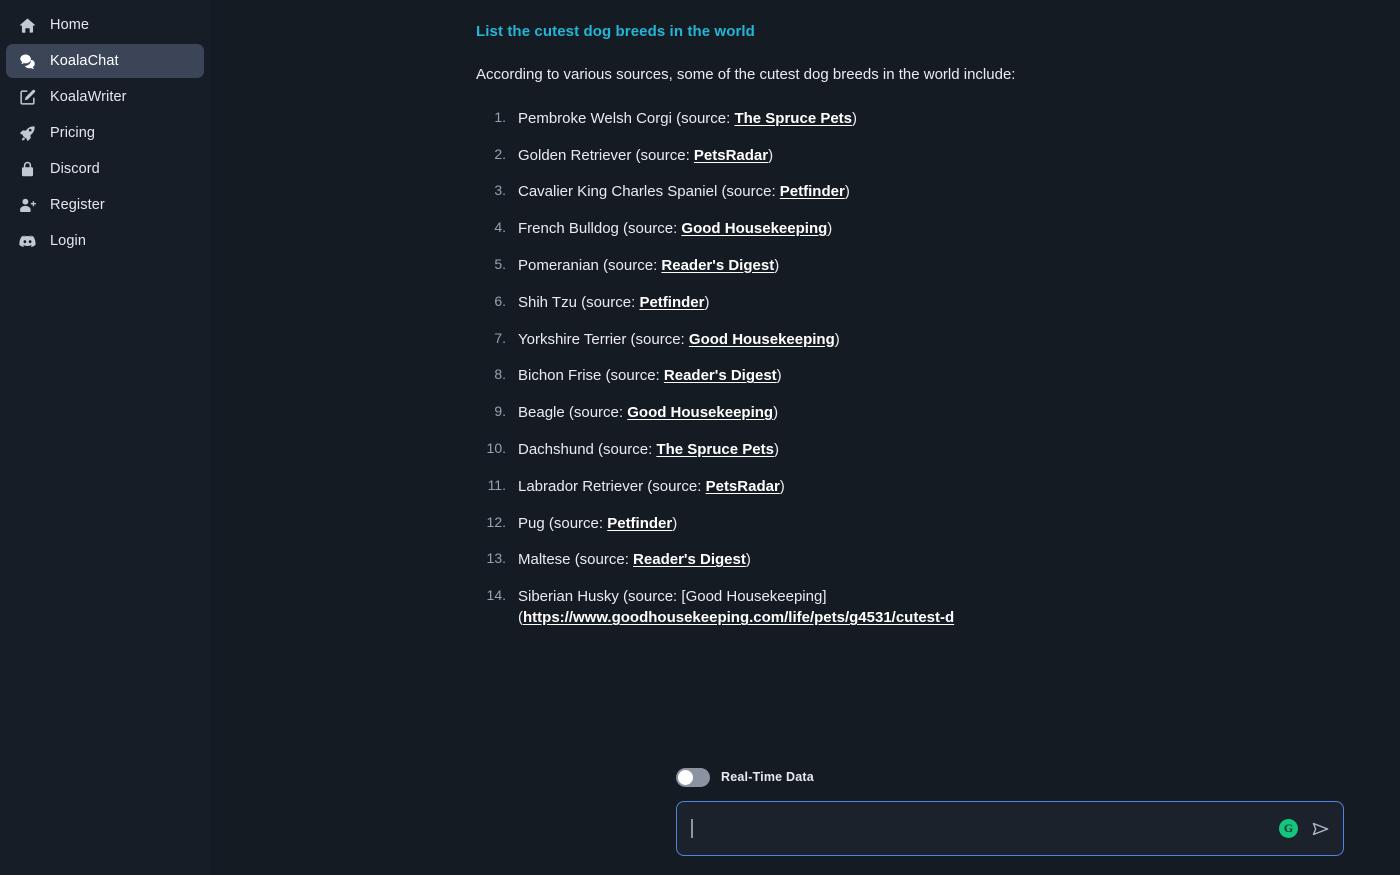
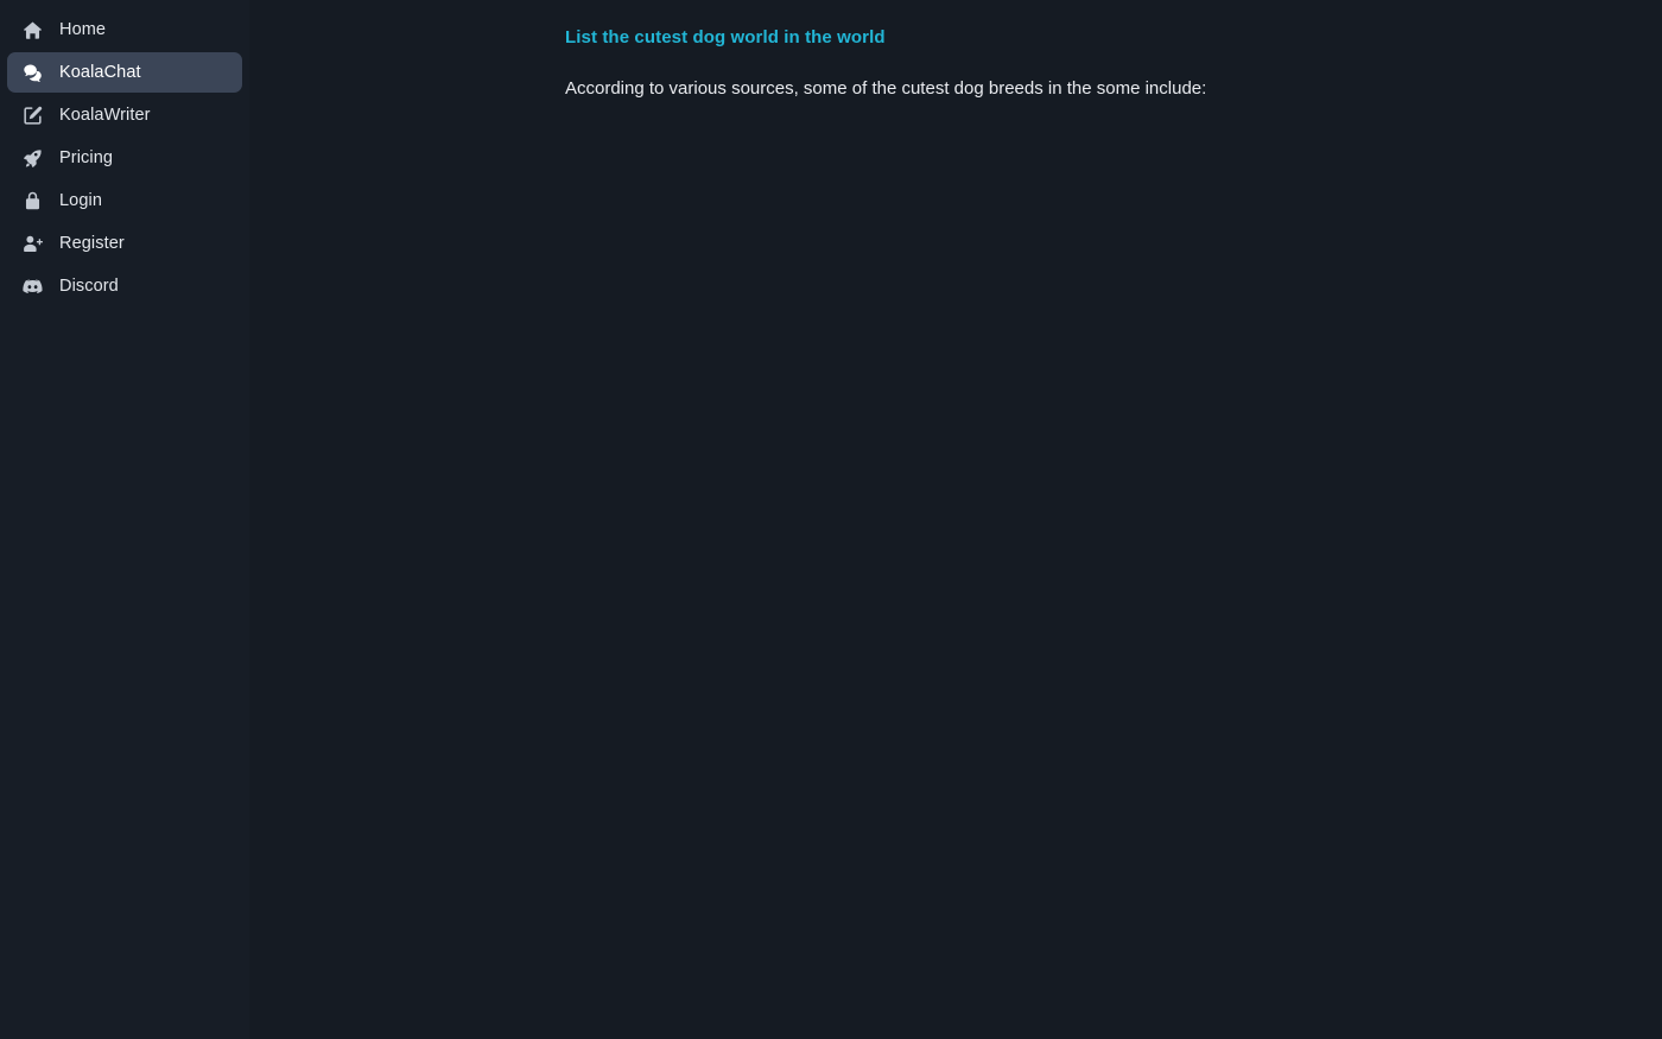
  Home
  KoalaChat
  KoalaWriter
  Pricing
- Discord
+ Login
  Register
- Login
+ Discord
- List the cutest dog breeds in the world
+ List the cutest dog world in the world
- According to various sources, some of the cutest dog breeds in the world include:
+ According to various sources, some of the cutest dog breeds in the some include:
- 1.
- Pembroke Welsh Corgi (source: The Spruce Pets)
- 2.
- Golden Retriever (source: PetsRadar)
- 3.
- Cavalier King Charles Spaniel (source: Petfinder)
- 4.
- French Bulldog (source: Good Housekeeping)
- 5.
- Pomeranian (source: Reader's Digest)
- 6.
- Shih Tzu (source: Petfinder)
- 7.
- Yorkshire Terrier (source: Good Housekeeping)
- 8.
- Bichon Frise (source: Reader's Digest)
- 9.
- Beagle (source: Good Housekeeping)
- 10.
- Dachshund (source: The Spruce Pets)
- 11.
- Labrador Retriever (source: PetsRadar)
- 12.
- Pug (source: Petfinder)
- 13.
- Maltese (source: Reader's Digest)
- 14.
- Siberian Husky (source: [Good Housekeeping](https://www.goodhousekeeping.com/life/pets/g4531/cutest-d
- Real-Time Data
- G
